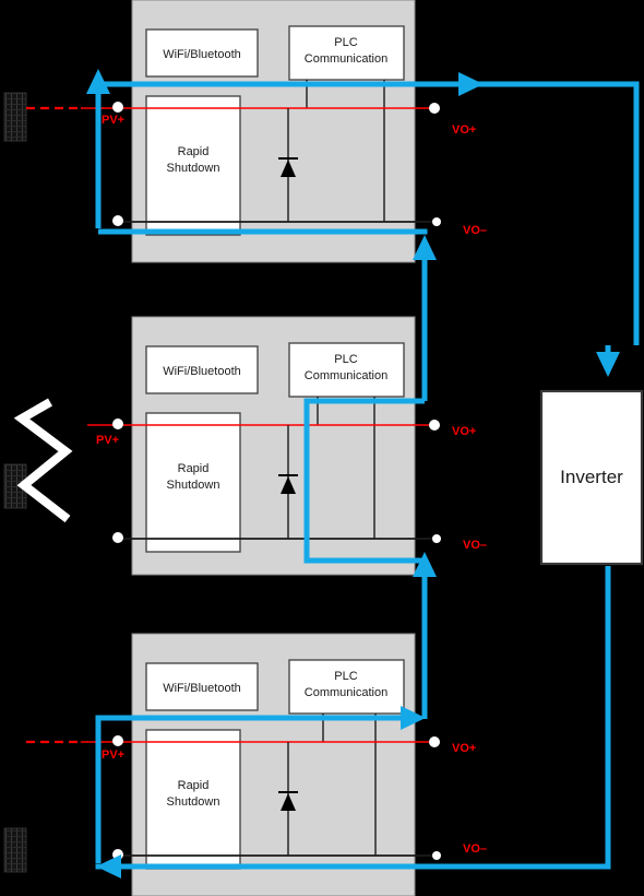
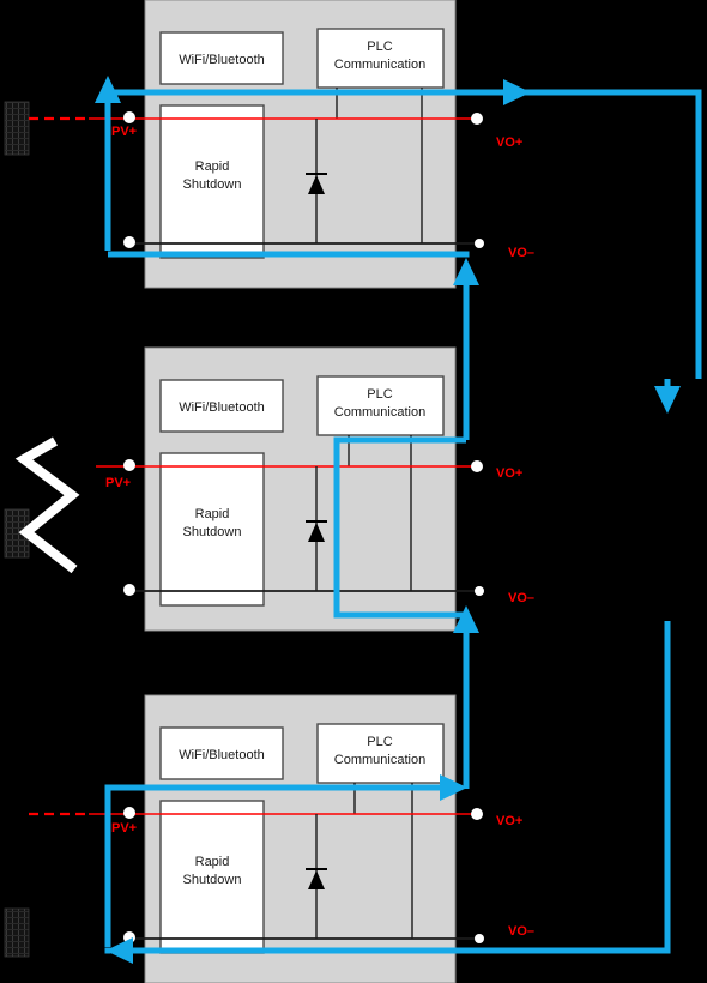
  WiFi/Bluetooth
  PLC
  Communication
  Rapid
  Shutdown
  PV+
  VO+
  VO–
  WiFi/Bluetooth
  PLC
  Communication
  Rapid
  Shutdown
  PV+
  VO+
  VO–
  WiFi/Bluetooth
  PLC
  Communication
  Rapid
  Shutdown
  PV+
  VO+
  VO–
- Inverter
